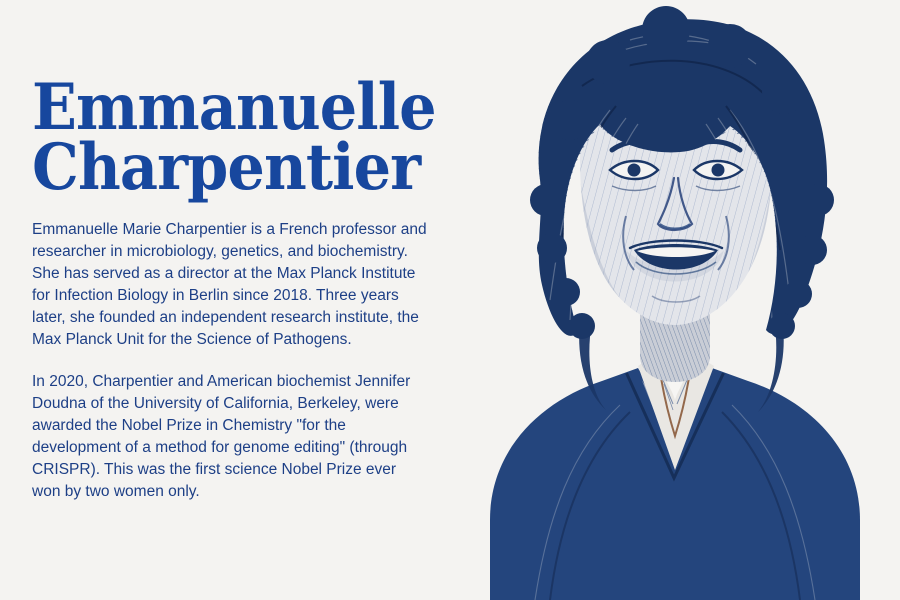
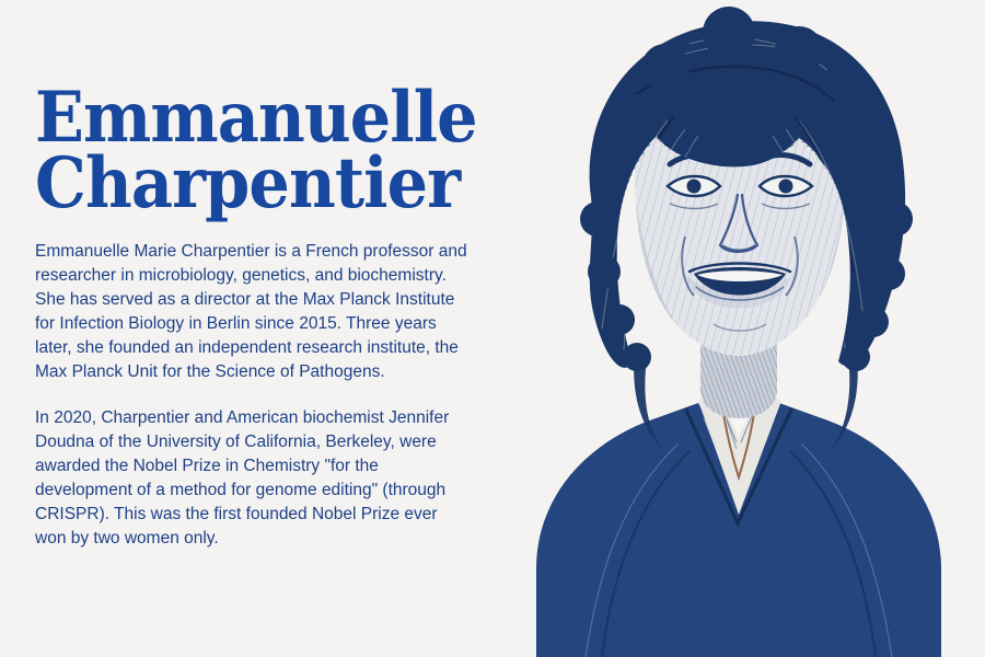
  Emmanuelle
  Charpentier
- Emmanuelle Marie Charpentier is a French professor and researcher in microbiology, genetics, and biochemistry. She has served as a director at the Max Planck Institute for Infection Biology in Berlin since 2018. Three years later, she founded an independent research institute, the Max Planck Unit for the Science of Pathogens.
+ Emmanuelle Marie Charpentier is a French professor and researcher in microbiology, genetics, and biochemistry. She has served as a director at the Max Planck Institute for Infection Biology in Berlin since 2015. Three years later, she founded an independent research institute, the Max Planck Unit for the Science of Pathogens.
- In 2020, Charpentier and American biochemist Jennifer Doudna of the University of California, Berkeley, were awarded the Nobel Prize in Chemistry "for the development of a method for genome editing" (through CRISPR). This was the first science Nobel Prize ever won by two women only.
+ In 2020, Charpentier and American biochemist Jennifer Doudna of the University of California, Berkeley, were awarded the Nobel Prize in Chemistry "for the development of a method for genome editing" (through CRISPR). This was the first founded Nobel Prize ever won by two women only.
